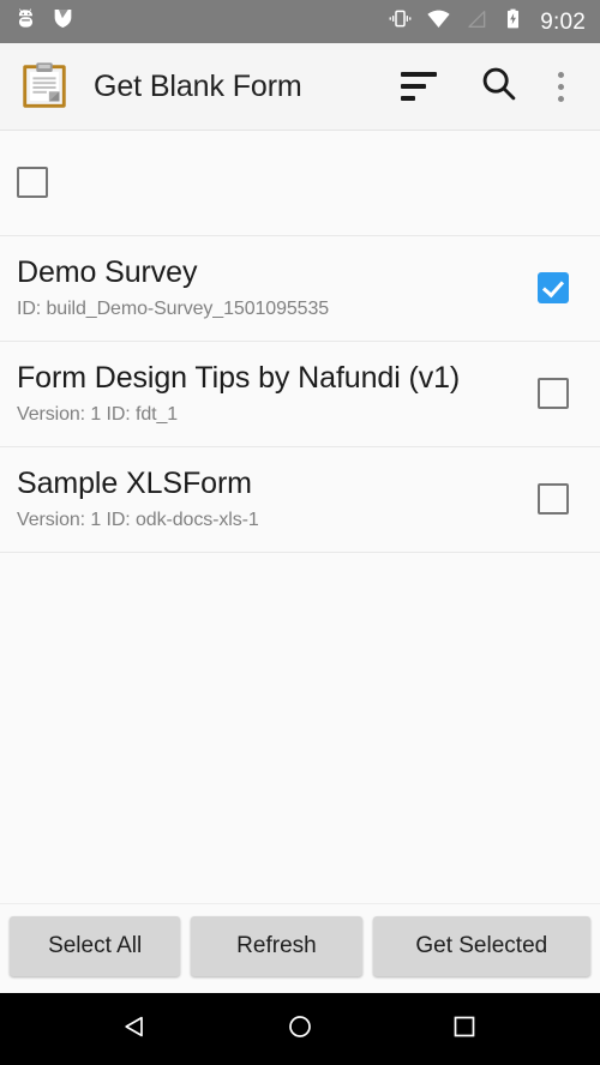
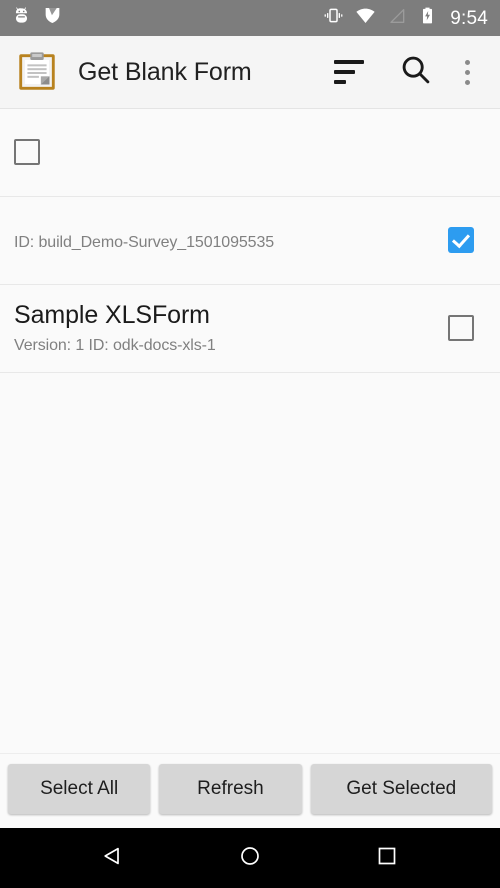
- 9:02
+ 9:54
  Get Blank Form
- Demo Survey
  ID: build_Demo-Survey_1501095535
- Form Design Tips by Nafundi (v1)
- Version: 1 ID: fdt_1
  Sample XLSForm
  Version: 1 ID: odk-docs-xls-1
  Select All
  Refresh
  Get Selected
